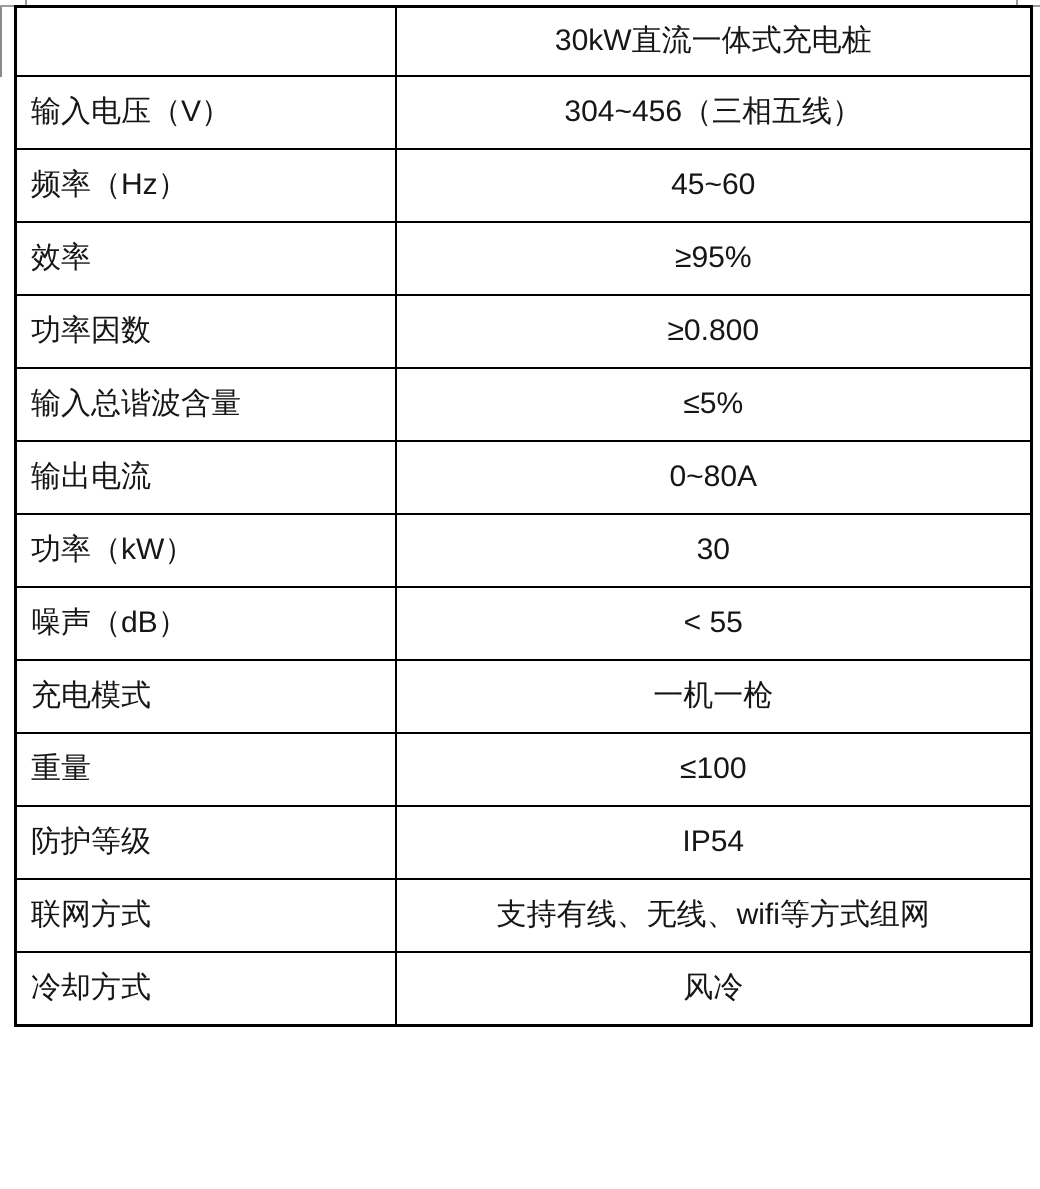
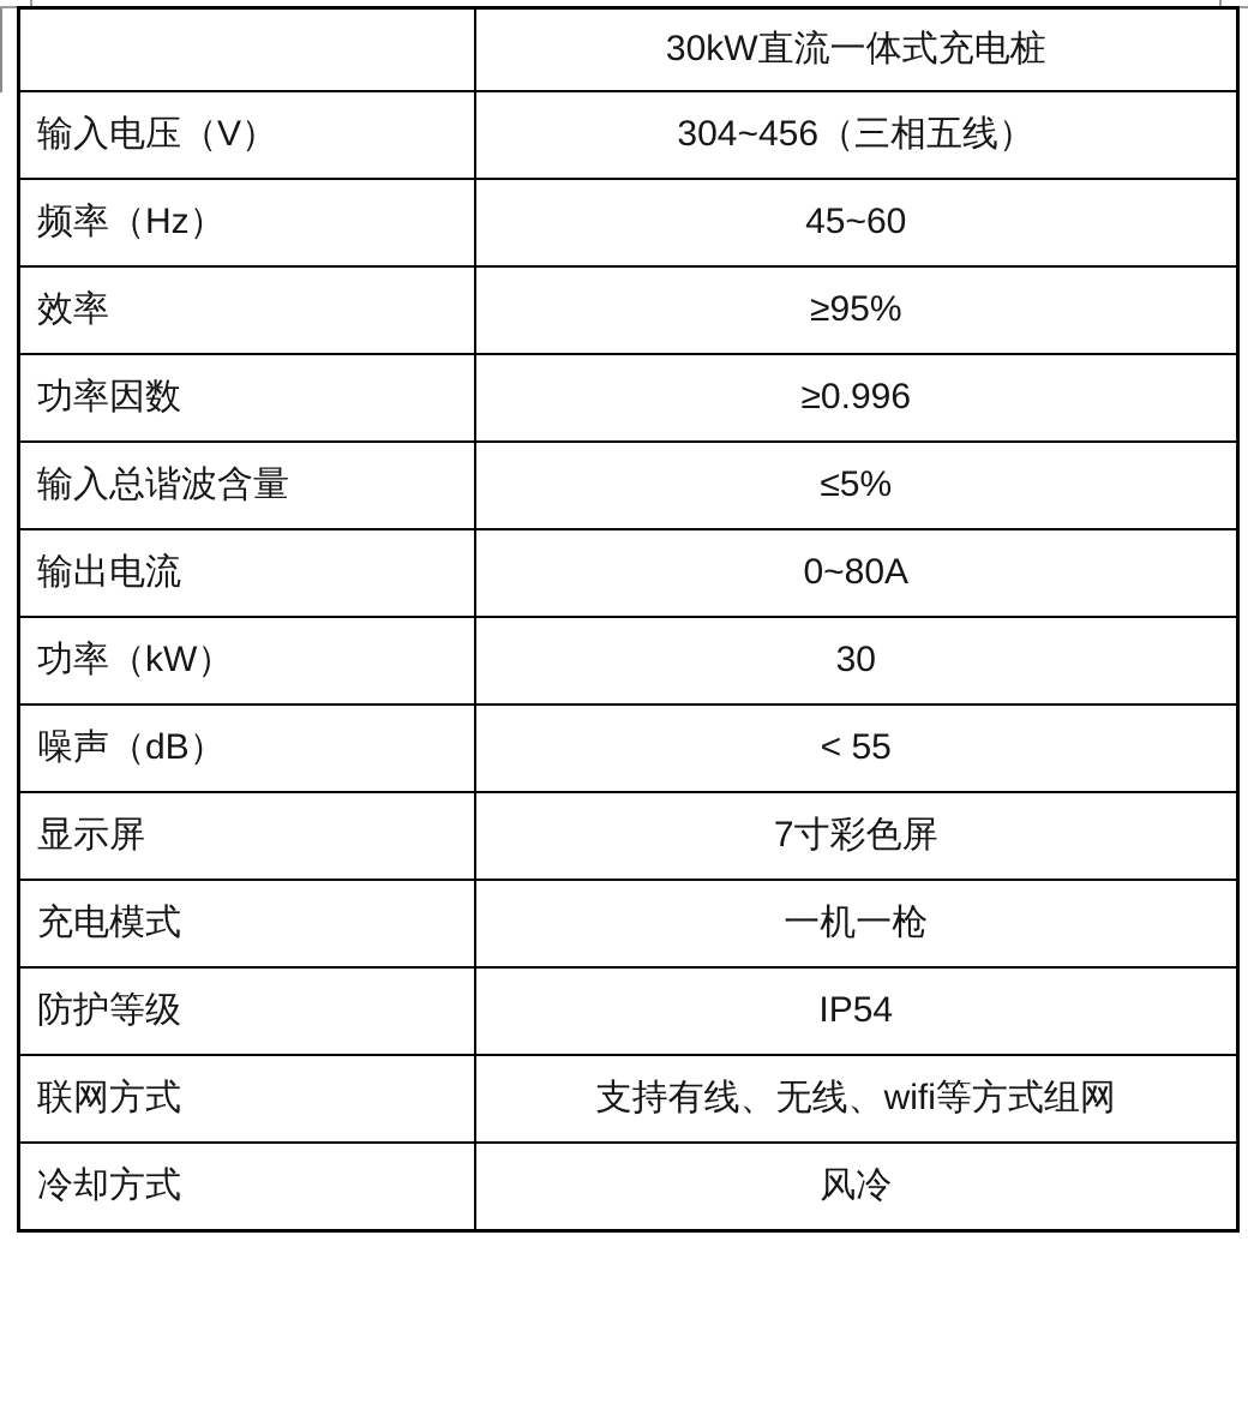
  	30kW直流一体式充电桩
  输入电压（V）	304~456（三相五线）
  频率（Hz）	45~60
  效率	≥95%
- 功率因数	≥0.800
+ 功率因数	≥0.996
  输入总谐波含量	≤5%
  输出电流	0~80A
  功率（kW）	30
  噪声（dB）	< 55
+ 显示屏	7寸彩色屏
  充电模式	一机一枪
- 重量	≤100
  防护等级	IP54
  联网方式	支持有线、无线、wifi等方式组网
  冷却方式	风冷
